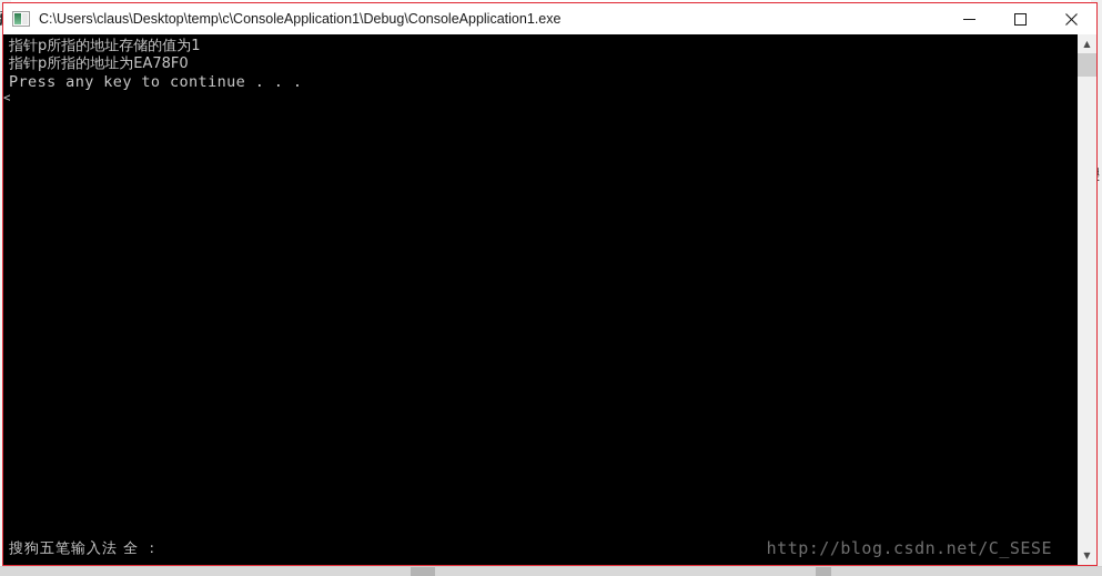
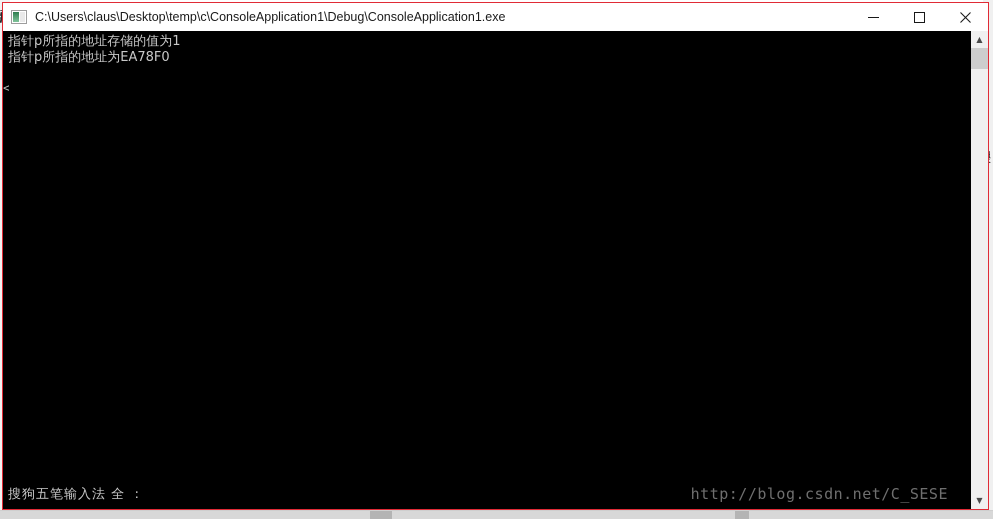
  C:\Users\claus\Desktop\temp\c\ConsoleApplication1\Debug\ConsoleApplication1.exe
  指针p所指的地址存储的值为1
  指针p所指的地址为EA78F0
- Press any key to continue . . .
  <
  搜狗五笔输入法 全 ：
  http://blog.csdn.net/C_SESE
  ▲
  ▼
